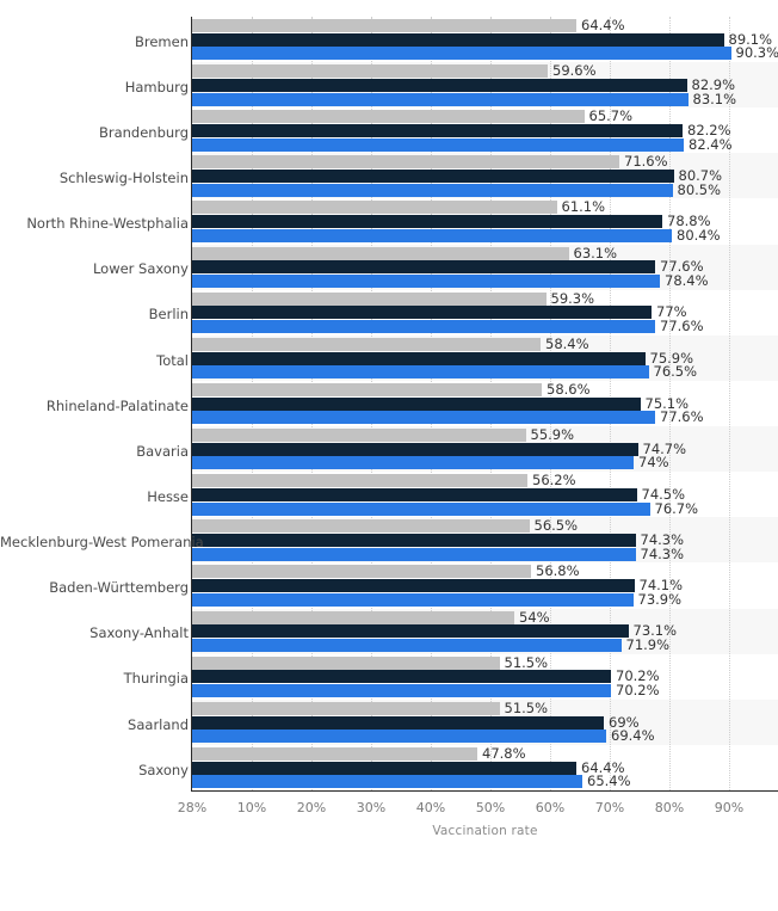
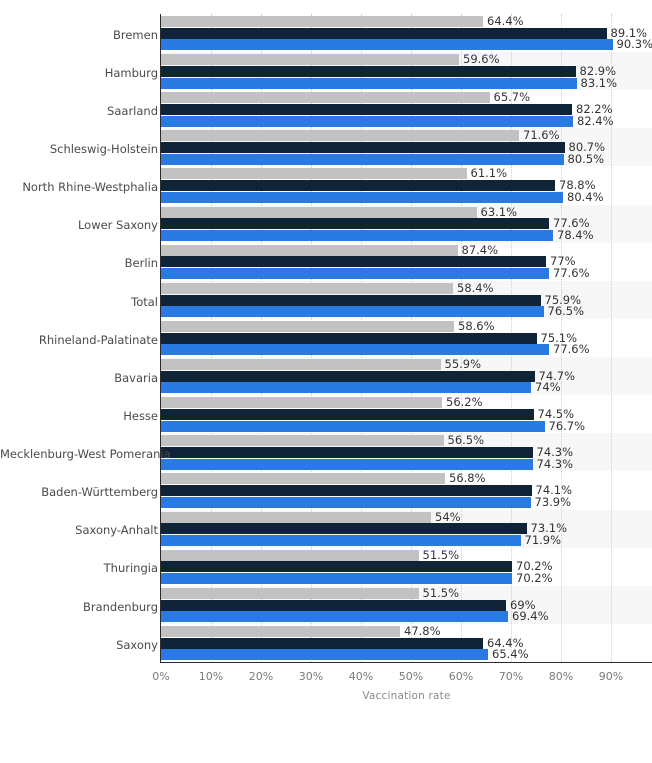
  64.4%
  89.1%
  90.3%
  59.6%
  82.9%
  83.1%
  65.7%
  82.2%
  82.4%
  71.6%
  80.7%
  80.5%
  61.1%
  78.8%
  80.4%
  63.1%
  77.6%
  78.4%
- 59.3%
+ 87.4%
  77%
  77.6%
  58.4%
  75.9%
  76.5%
  58.6%
  75.1%
  77.6%
  55.9%
  74.7%
  74%
  56.2%
  74.5%
  76.7%
  56.5%
  74.3%
  74.3%
  56.8%
  74.1%
  73.9%
  54%
  73.1%
  71.9%
  51.5%
  70.2%
  70.2%
  51.5%
  69%
  69.4%
  47.8%
  64.4%
  65.4%
  Bremen
  Hamburg
- Brandenburg
+ Saarland
  Schleswig-Holstein
  North Rhine-Westphalia
  Lower Saxony
  Berlin
  Total
  Rhineland-Palatinate
  Bavaria
  Hesse
  Mecklenburg-West Pomerania
  Baden-Württemberg
  Saxony-Anhalt
  Thuringia
- Saarland
+ Brandenburg
  Saxony
- 28%
+ 0%
  10%
  20%
  30%
  40%
  50%
  60%
  70%
  80%
  90%
  Vaccination rate
